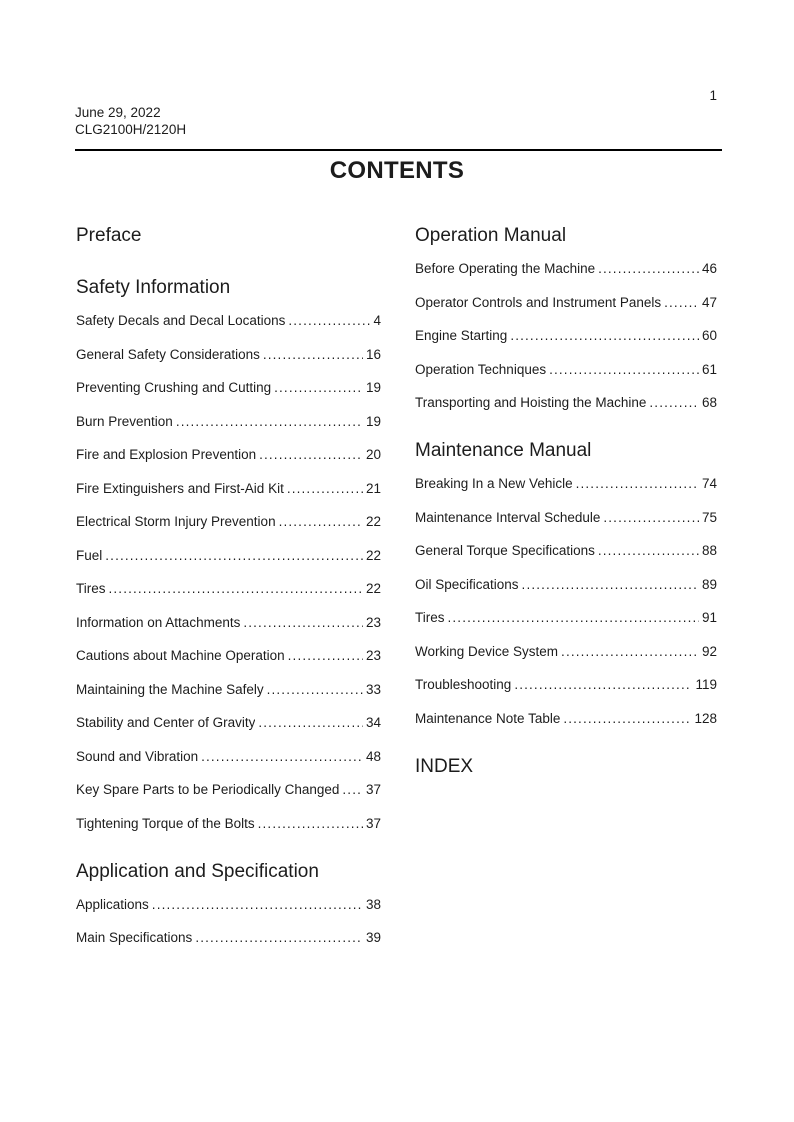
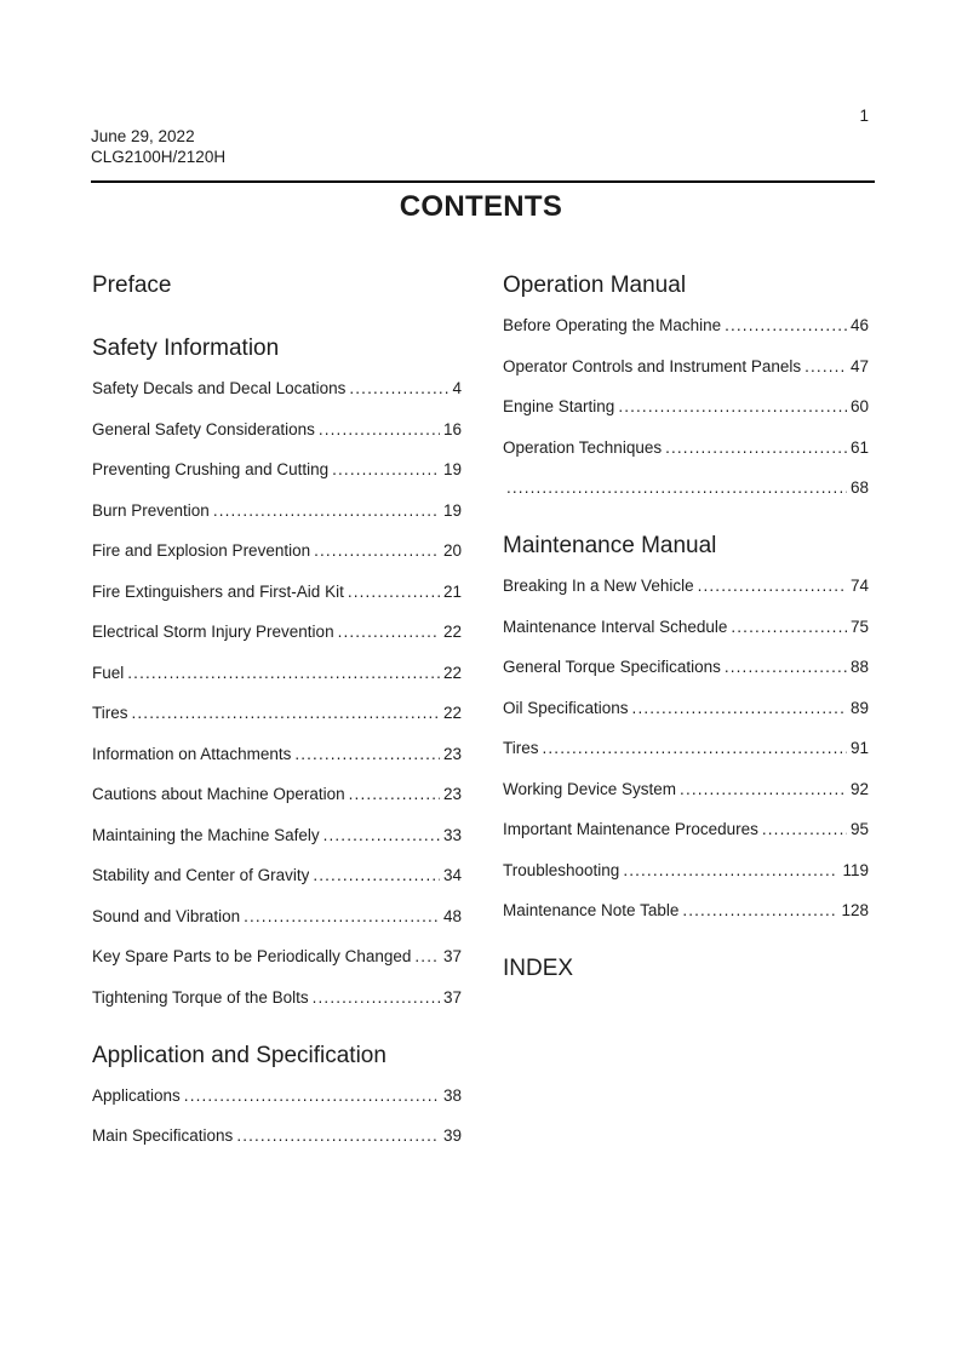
  1
  June 29, 2022
  CLG2100H/2120H
  CONTENTS
  Preface
  Safety Information
  Safety Decals and Decal Locations
  4
  General Safety Considerations
  16
  Preventing Crushing and Cutting
  19
  Burn Prevention
  19
  Fire and Explosion Prevention
  20
  Fire Extinguishers and First-Aid Kit
  21
  Electrical Storm Injury Prevention
  22
  Fuel
  22
  Tires
  22
  Information on Attachments
  23
  Cautions about Machine Operation
  23
  Maintaining the Machine Safely
  33
  Stability and Center of Gravity
  34
  Sound and Vibration
  48
  Key Spare Parts to be Periodically Changed
  37
  Tightening Torque of the Bolts
  37
  Application and Specification
  Applications
  38
  Main Specifications
  39
  Operation Manual
  Before Operating the Machine
  46
  Operator Controls and Instrument Panels
  47
  Engine Starting
  60
  Operation Techniques
  61
- Transporting and Hoisting the Machine
  68
  Maintenance Manual
  Breaking In a New Vehicle
  74
  Maintenance Interval Schedule
  75
  General Torque Specifications
  88
  Oil Specifications
  89
  Tires
  91
  Working Device System
  92
+ Important Maintenance Procedures
+ 95
  Troubleshooting
  119
  Maintenance Note Table
  128
  INDEX
